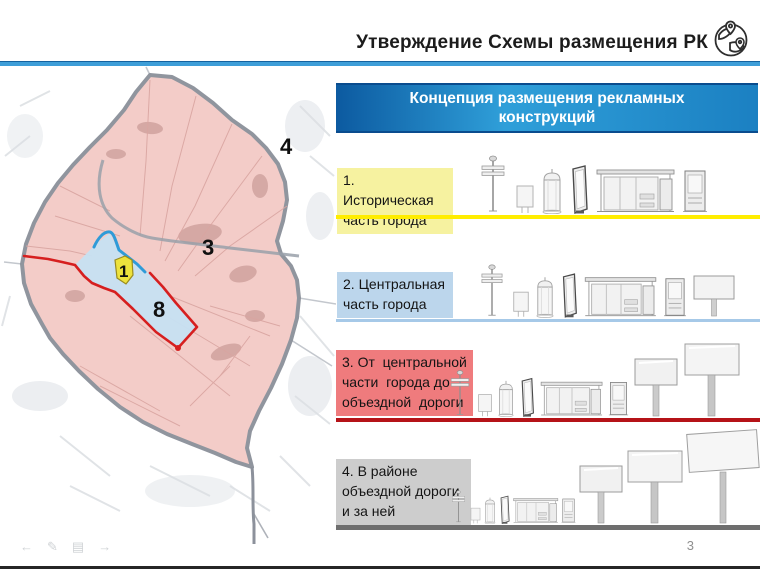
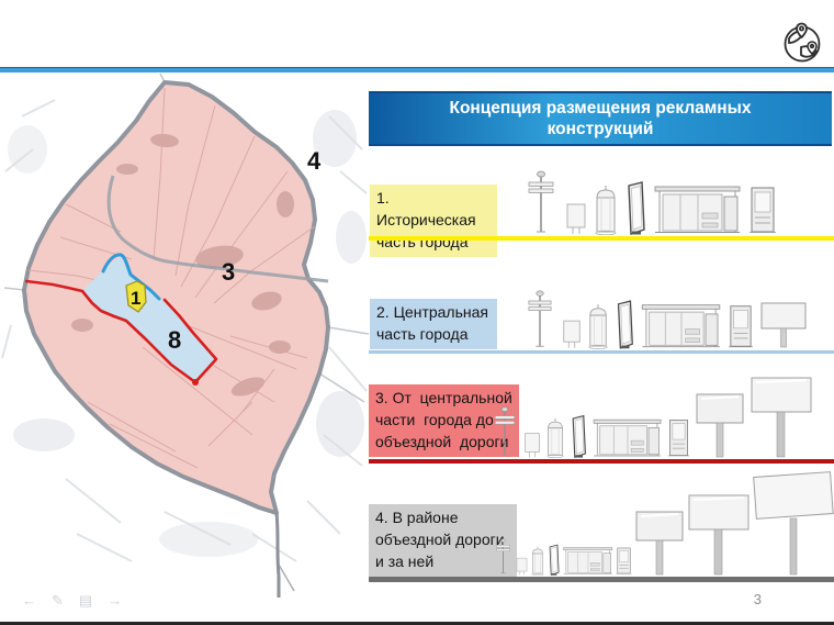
- Утверждение Схемы размещения РК
  1
  8
  3
  4
  Концепция размещения рекламных
  конструкций
  1. Историческая
  часть города
  2. Центральная
  часть города
  3. От центральной
  части города до
  объездной дорог
  4. В районе
  объездной дороги
  и за ней
  ←
  ✎
  ▤
  →
  3
